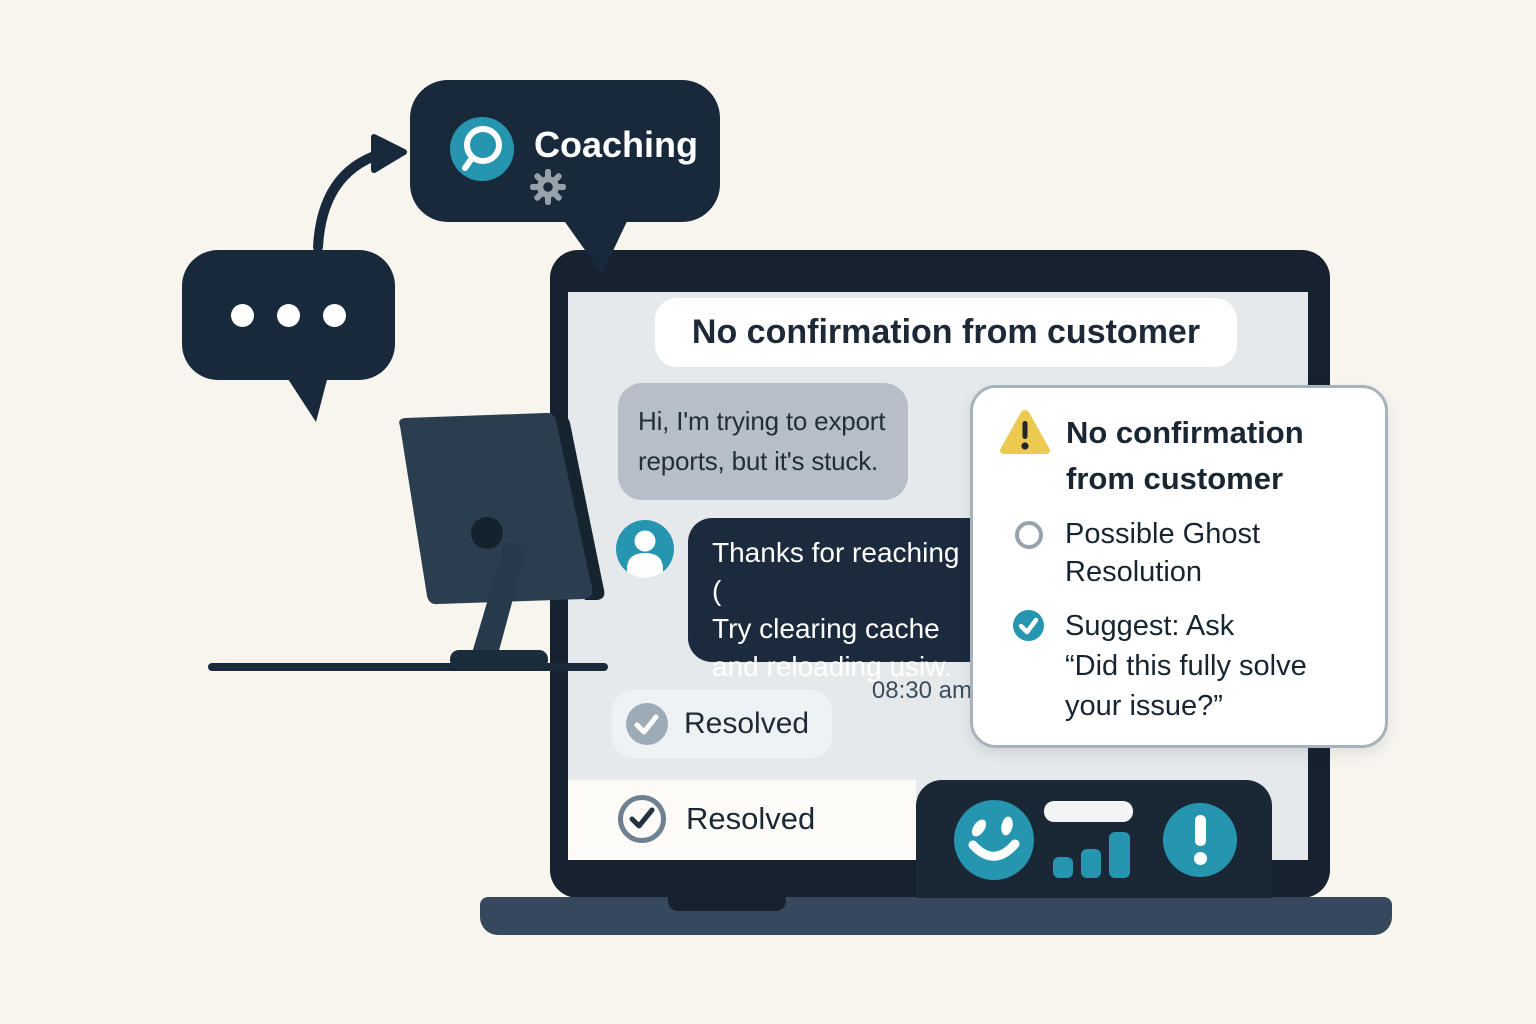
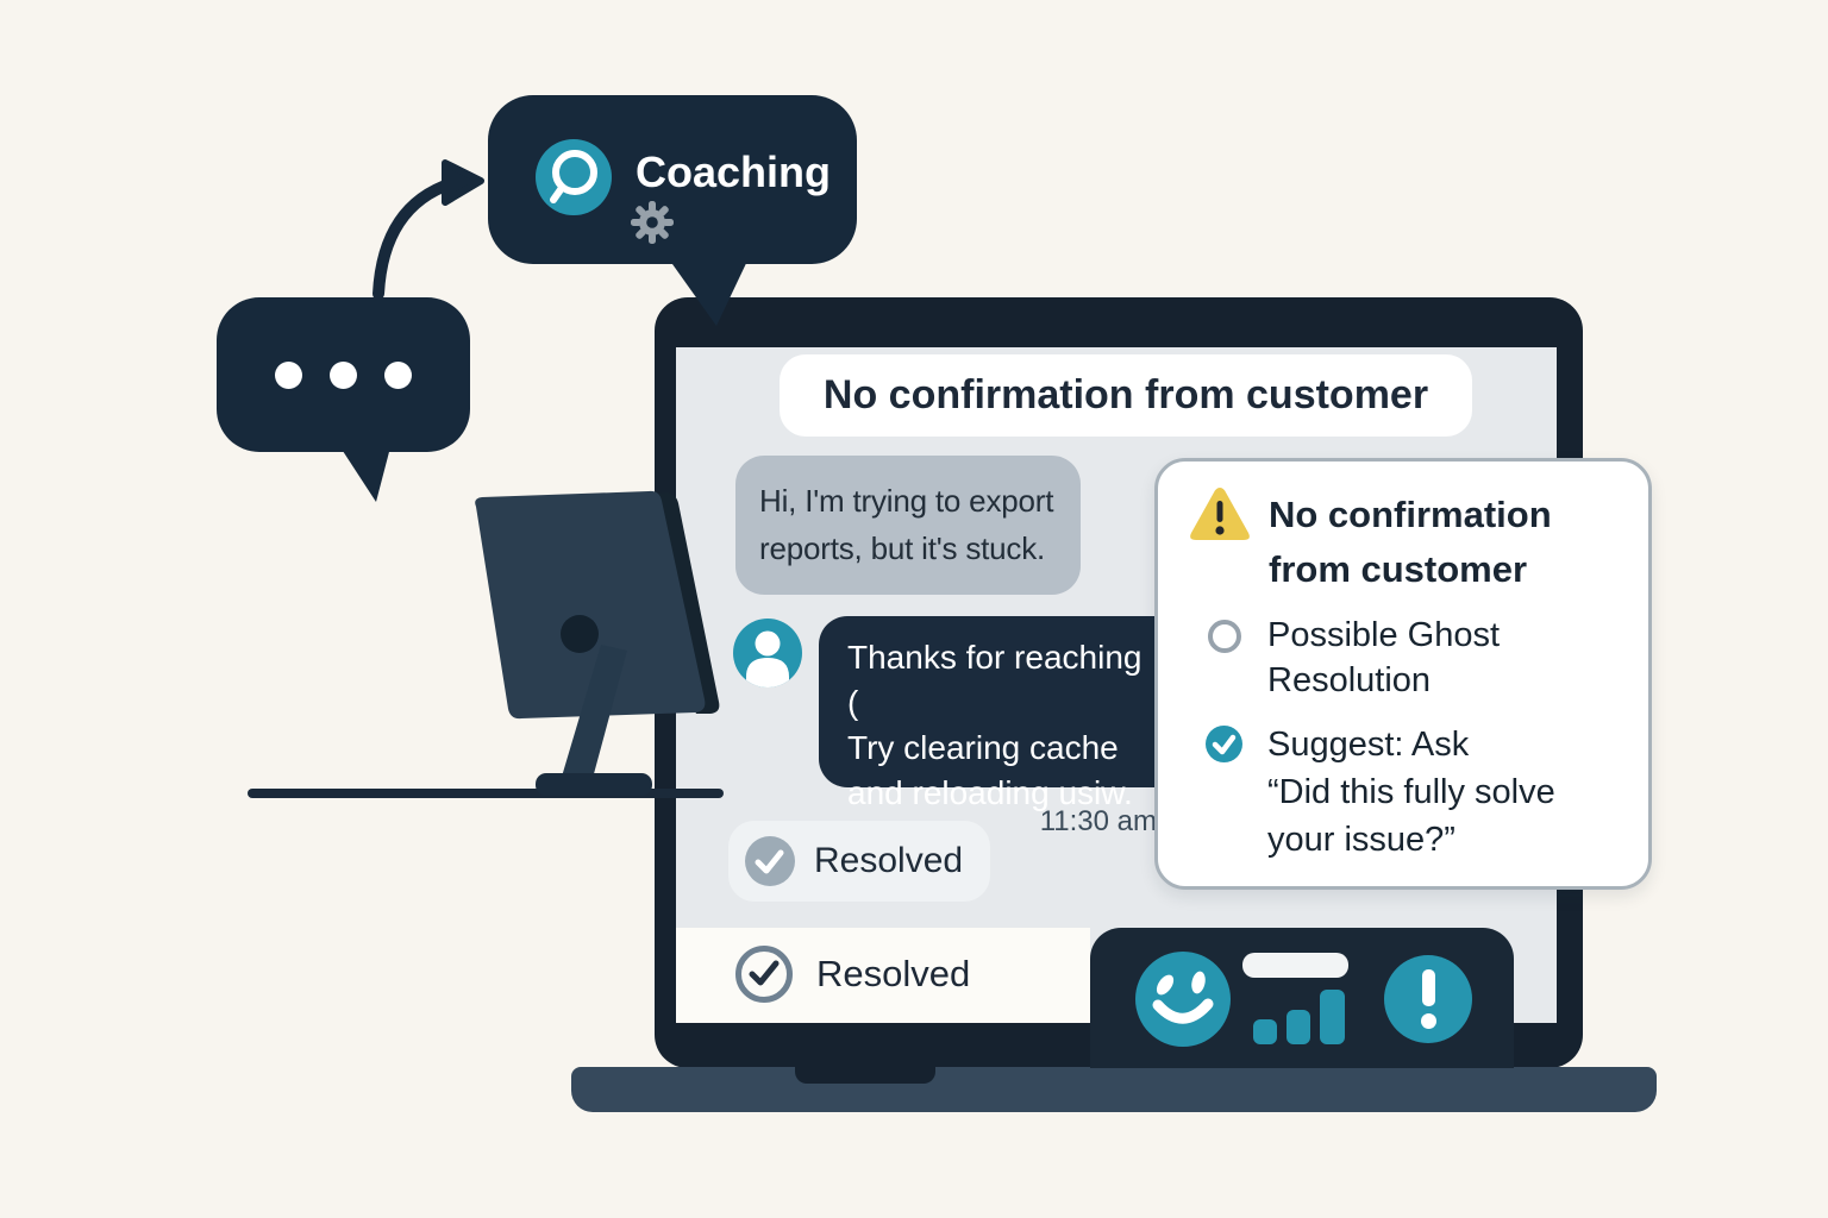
  No confirmation from customer
  Hi, I'm trying to export
  reports, but it's stuck.
  Thanks for reaching (
  Try clearing cache
  and reloading usiw.
- 08:30 am
+ 11:30 am
  Resolved
  Resolved
  No confirmation
  from customer
  Possible Ghost
  Resolution
  Suggest: Ask
  “Did this fully solve
  your issue?”
  Coaching
